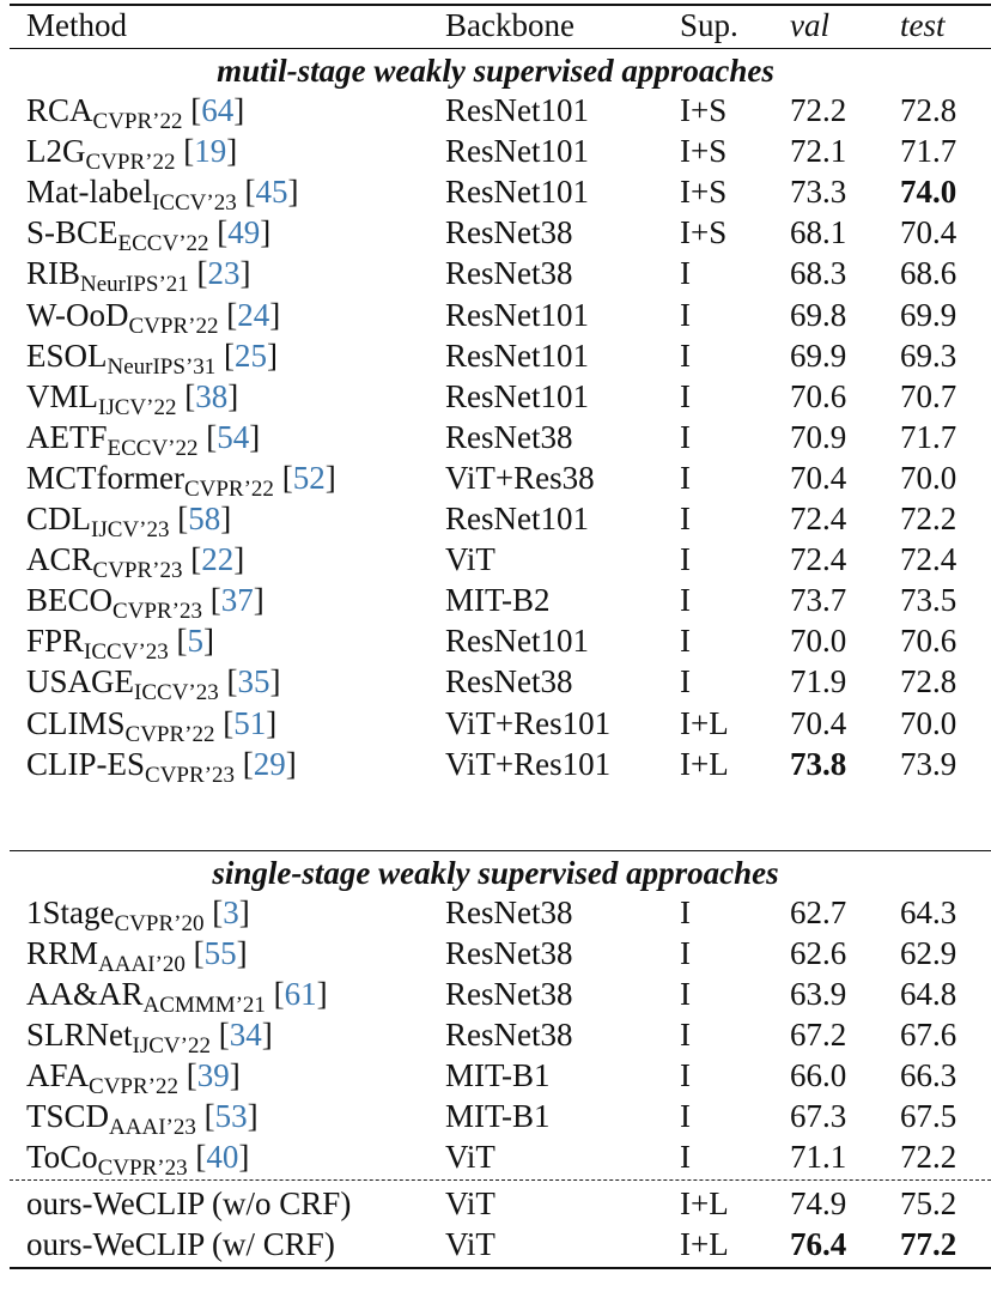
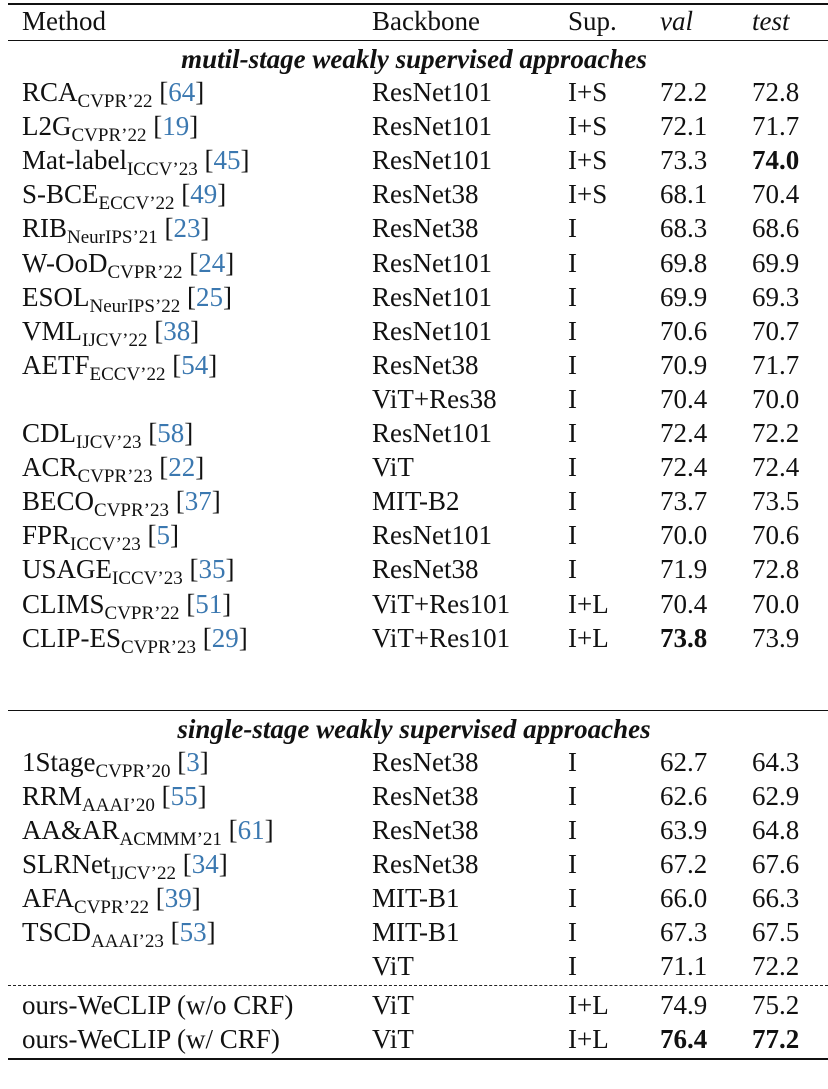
  Method
  Backbone
  Sup.
  val
  test
  mutil-stage weakly supervised approaches
  RCACVPR’22 [64]
  ResNet101
  I+S
  72.2
  72.8
  L2GCVPR’22 [19]
  ResNet101
  I+S
  72.1
  71.7
  Mat-labelICCV’23 [45]
  ResNet101
  I+S
  73.3
  74.0
  S-BCEECCV’22 [49]
  ResNet38
  I+S
  68.1
  70.4
  RIBNeurIPS’21 [23]
  ResNet38
  I
  68.3
  68.6
  W-OoDCVPR’22 [24]
  ResNet101
  I
  69.8
  69.9
- ESOLNeurIPS’31 [25]
+ ESOLNeurIPS’22 [25]
  ResNet101
  I
  69.9
  69.3
  VMLIJCV’22 [38]
  ResNet101
  I
  70.6
  70.7
  AETFECCV’22 [54]
  ResNet38
  I
  70.9
  71.7
- MCTformerCVPR’22 [52]
  ViT+Res38
  I
  70.4
  70.0
  CDLIJCV’23 [58]
  ResNet101
  I
  72.4
  72.2
  ACRCVPR’23 [22]
  ViT
  I
  72.4
  72.4
  BECOCVPR’23 [37]
  MIT-B2
  I
  73.7
  73.5
  FPRICCV’23 [5]
  ResNet101
  I
  70.0
  70.6
  USAGEICCV’23 [35]
  ResNet38
  I
  71.9
  72.8
  CLIMSCVPR’22 [51]
  ViT+Res101
  I+L
  70.4
  70.0
  CLIP-ESCVPR’23 [29]
  ViT+Res101
  I+L
  73.8
  73.9
  single-stage weakly supervised approaches
  1StageCVPR’20 [3]
  ResNet38
  I
  62.7
  64.3
  RRMAAAI’20 [55]
  ResNet38
  I
  62.6
  62.9
  AA&ARACMMM’21 [61]
  ResNet38
  I
  63.9
  64.8
  SLRNetIJCV’22 [34]
  ResNet38
  I
  67.2
  67.6
  AFACVPR’22 [39]
  MIT-B1
  I
  66.0
  66.3
  TSCDAAAI’23 [53]
  MIT-B1
  I
  67.3
  67.5
- ToCoCVPR’23 [40]
  ViT
  I
  71.1
  72.2
  ours-WeCLIP (w/o CRF)
  ViT
  I+L
  74.9
  75.2
  ours-WeCLIP (w/ CRF)
  ViT
  I+L
  76.4
  77.2
